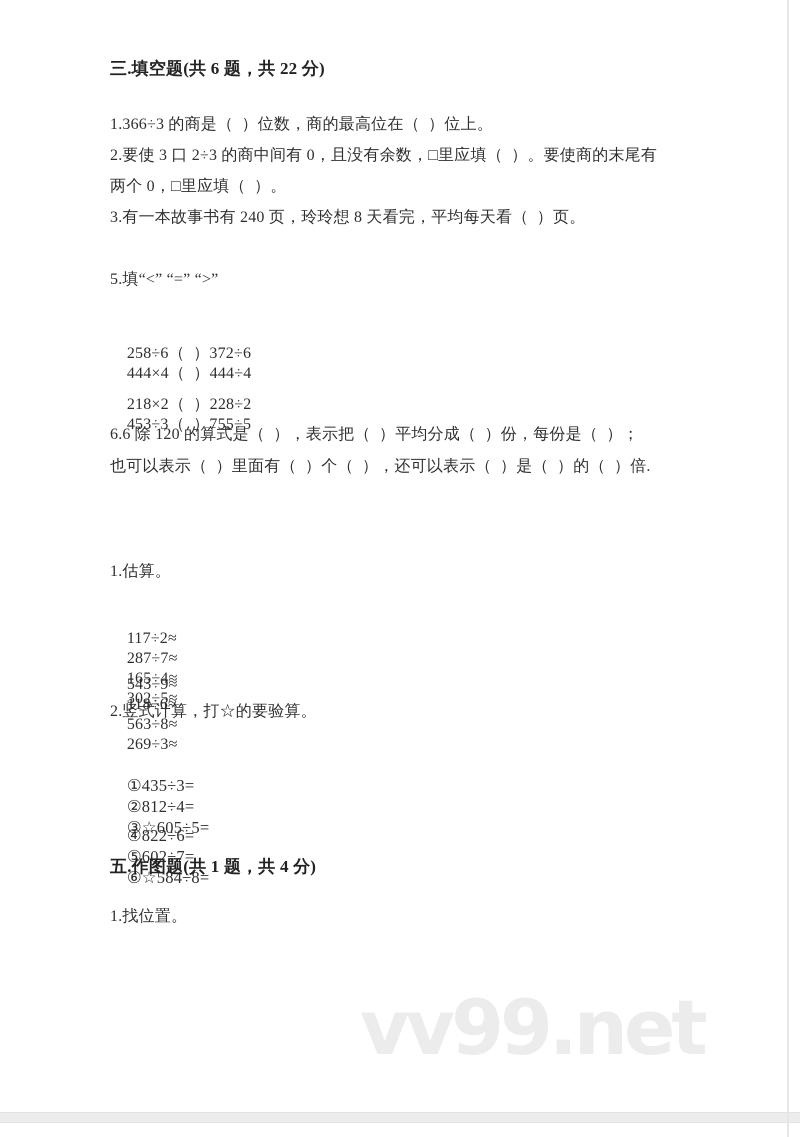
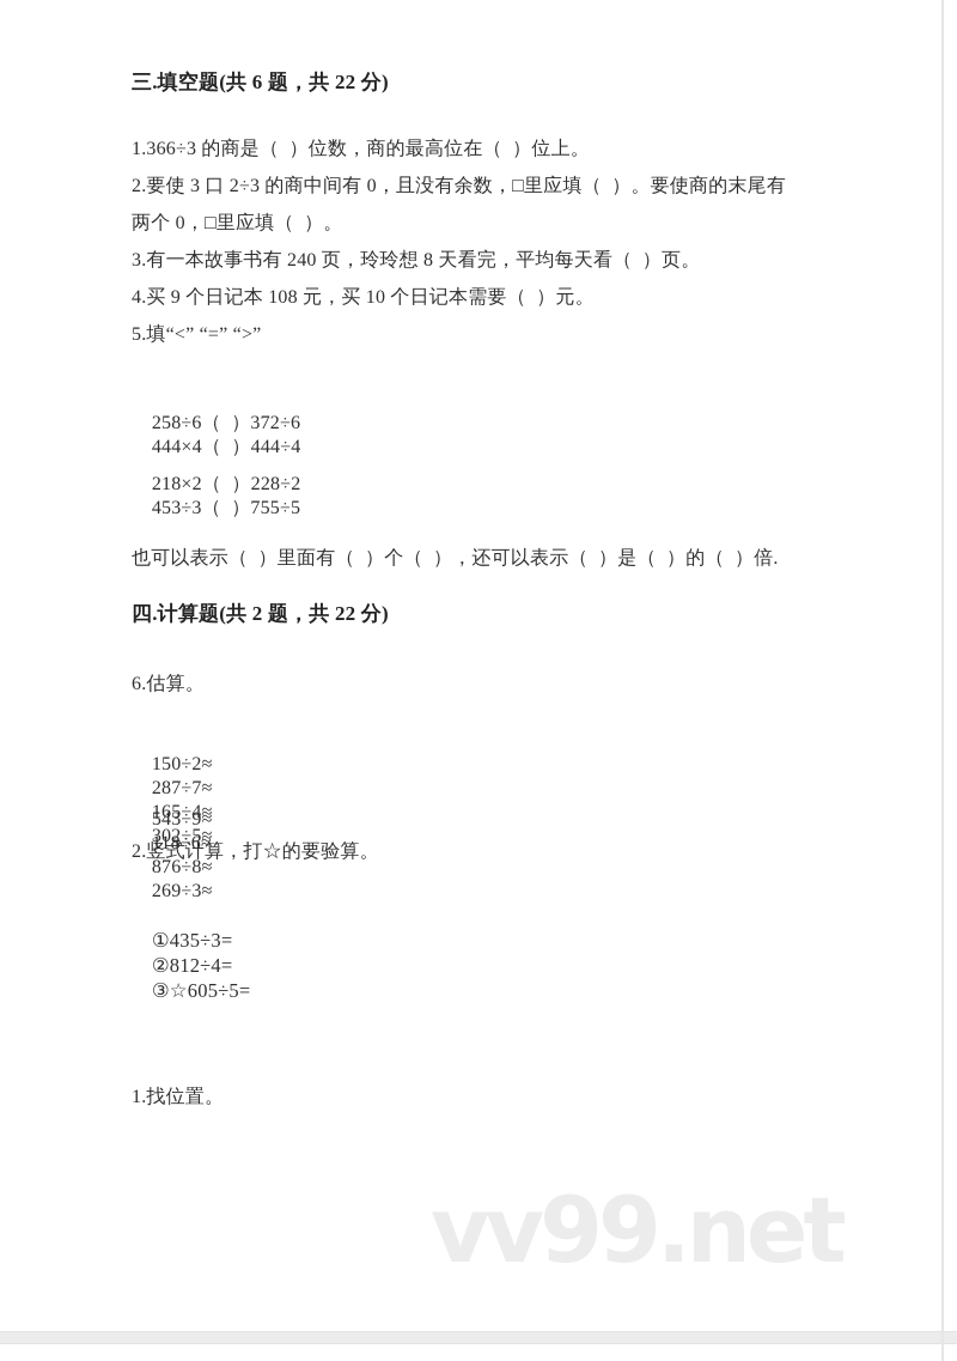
  三.填空题(共 6 题，共 22 分)
  1.366÷3 的商是（ ）位数，商的最高位在（ ）位上。
  2.要使 3 口 2÷3 的商中间有 0，且没有余数，□里应填（ ）。要使商的末尾有
  两个 0，□里应填（ ）。
  3.有一本故事书有 240 页，玲玲想 8 天看完，平均每天看（ ）页。
+ 4.买 9 个日记本 108 元，买 10 个日记本需要（ ）元。
  5.填“<” “=” “>”
  258÷6（ ）372÷6 444×4（ ）444÷4
  218×2（ ）228÷2 453÷3（ ）755÷5
- 6.6 除 120 的算式是（ ），表示把（ ）平均分成（ ）份，每份是（ ）；
  也可以表示（ ）里面有（ ）个（ ），还可以表示（ ）是（ ）的（ ）倍.
+ 四.计算题(共 2 题，共 22 分)
- 1.估算。
+ 6.估算。
- 117÷2≈ 287÷7≈ 165÷4≈ 302÷5≈
+ 150÷2≈ 287÷7≈ 165÷4≈ 302÷5≈
- 543÷9≈ 118÷6≈ 563÷8≈ 269÷3≈
+ 543÷9≈ 118÷6≈ 876÷8≈ 269÷3≈
  2.竖式计算，打☆的要验算。
  ①435÷3= ②812÷4= ③☆605÷5=
- ④822÷6= ⑤602÷7= ⑥☆584÷8=
- 五.作图题(共 1 题，共 4 分)
  1.找位置。
